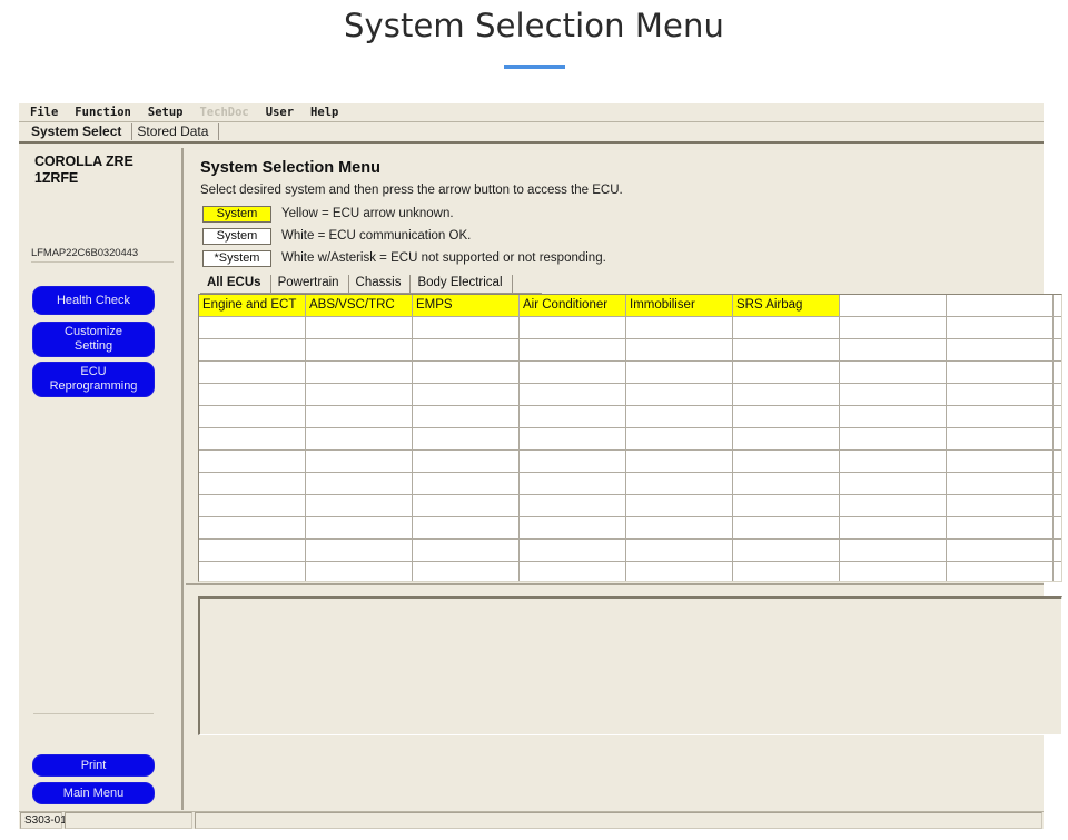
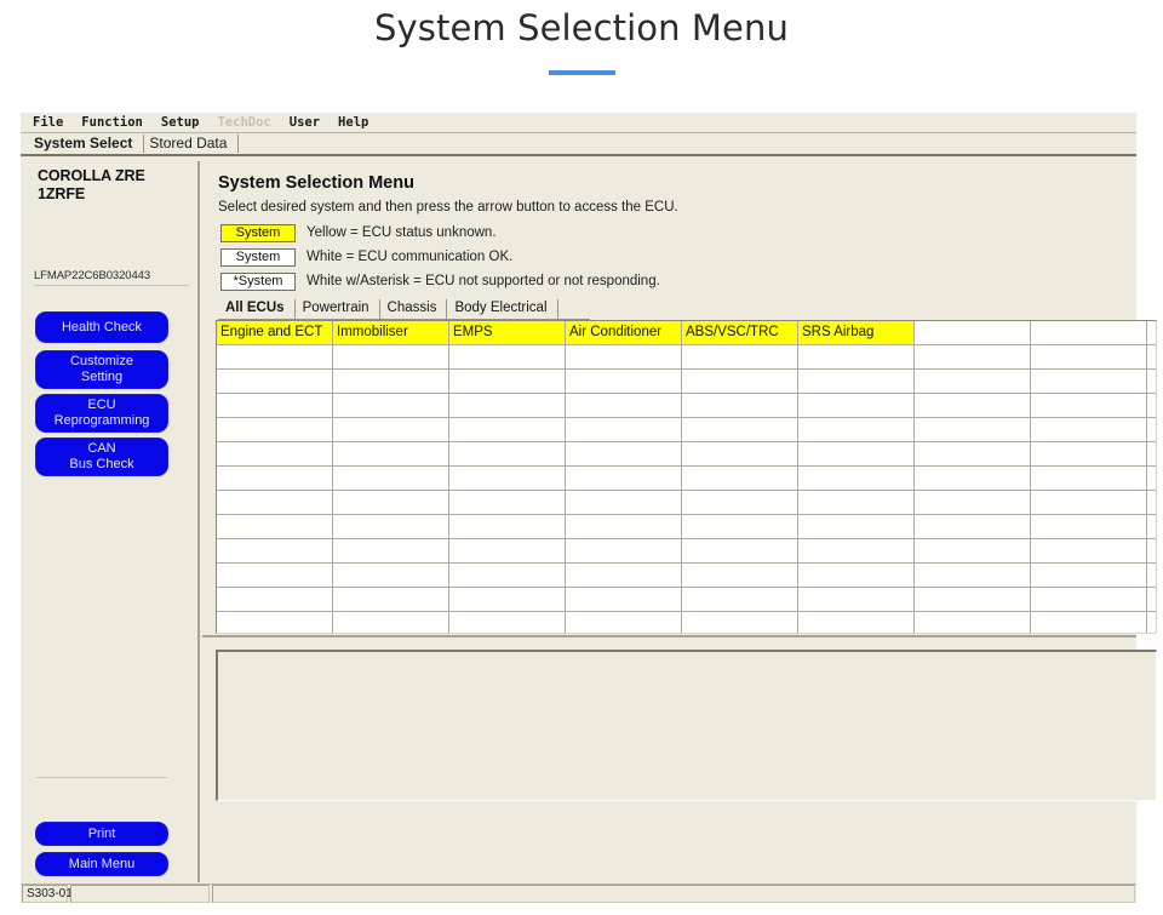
  System Selection Menu
  File
  Function
  Setup
  TechDoc
  User
  Help
  System Select
  Stored Data
  COROLLA ZRE
  1ZRFE
  LFMAP22C6B0320443
  Health Check
  Customize
  Setting
  ECU
  Reprogramming
+ CAN
+ Bus Check
  Print
  Main Menu
  System Selection Menu
  Select desired system and then press the arrow button to access the ECU.
  System
- Yellow = ECU arrow unknown.
+ Yellow = ECU status unknown.
  System
  White = ECU communication OK.
  *System
  White w/Asterisk = ECU not supported or not responding.
  All ECUs
  Powertrain
  Chassis
  Body Electrical
  Engine and ECT
- ABS/VSC/TRC
+ Immobiliser
  EMPS
  Air Conditioner
- Immobiliser
+ ABS/VSC/TRC
  SRS Airbag
  S303-0
